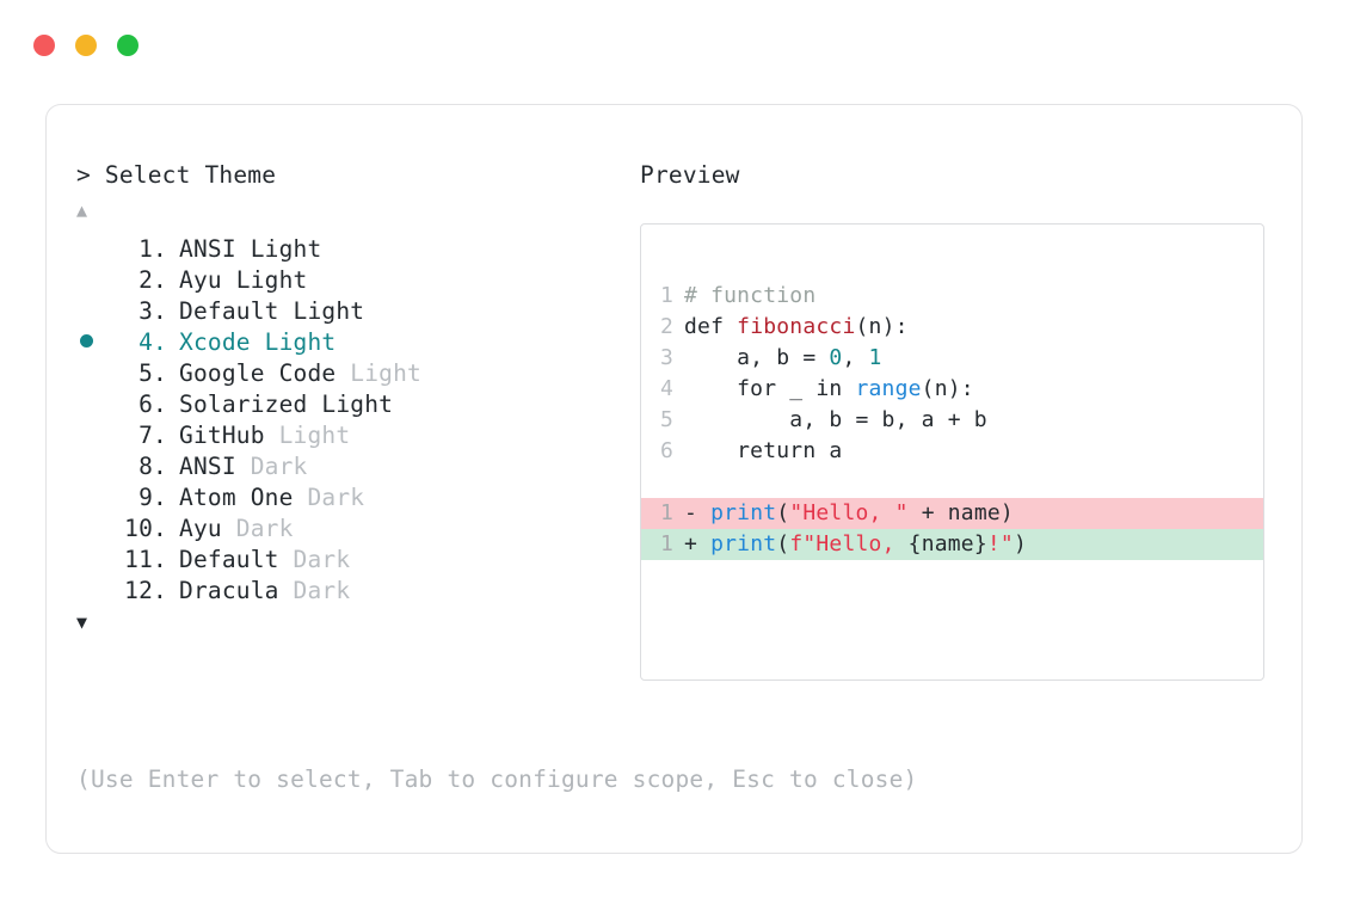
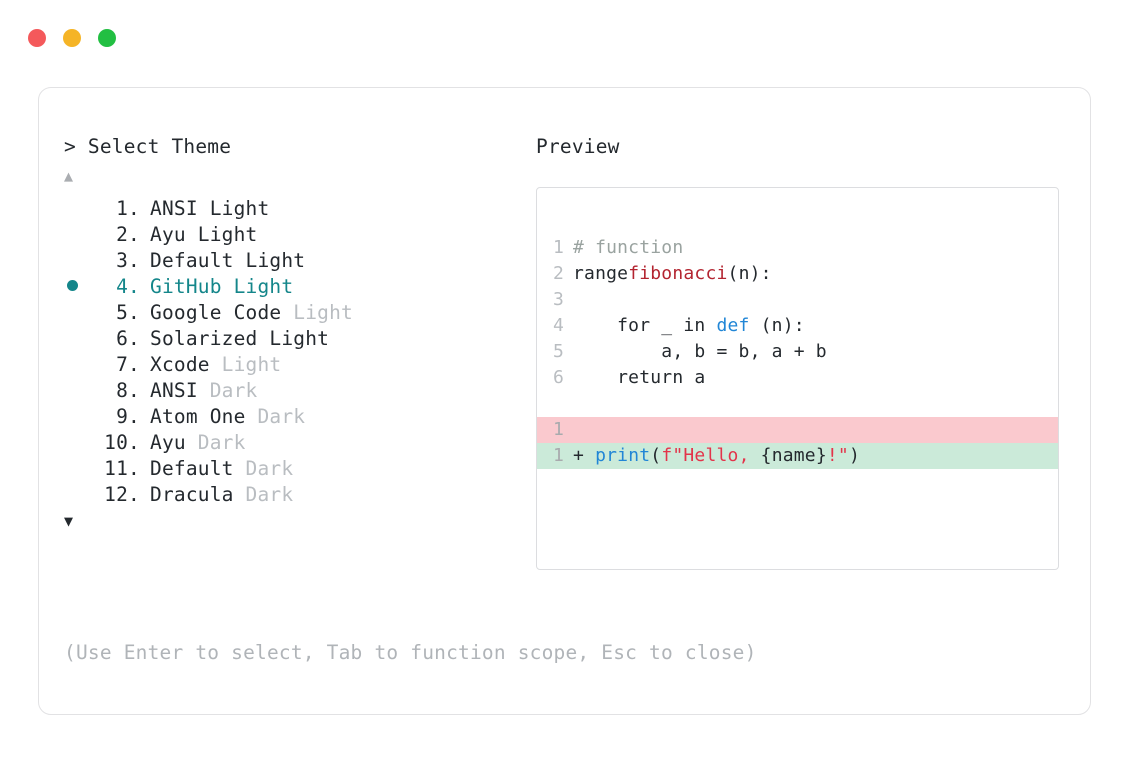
  > Select Theme
  ▲
  1.
  ANSI
  Light
  2.
  Ayu
  Light
  3.
  Default
  Light
  4.
- Xcode
+ GitHub
  Light
  5.
  Google Code
  Light
  6.
  Solarized
  Light
  7.
- GitHub
+ Xcode
  Light
  8.
  ANSI
  Dark
  9.
  Atom One
  Dark
  10.
  Ayu
  Dark
  11.
  Default
  Dark
  12.
  Dracula
  Dark
  ▼
- (Use Enter to select, Tab to configure scope, Esc to close)
+ (Use Enter to select, Tab to function scope, Esc to close)
  Preview
  1
  # function
  2
- def fibonacci(n):
+ rangefibonacci(n):
  3
- a, b = 0, 1
  4
- for _ in range(n):
+ for _ in def (n):
  5
  a, b = b, a + b
  6
  return a
  1
- - print("Hello, " + name)
  1
  + print(f"Hello, {name}!")
